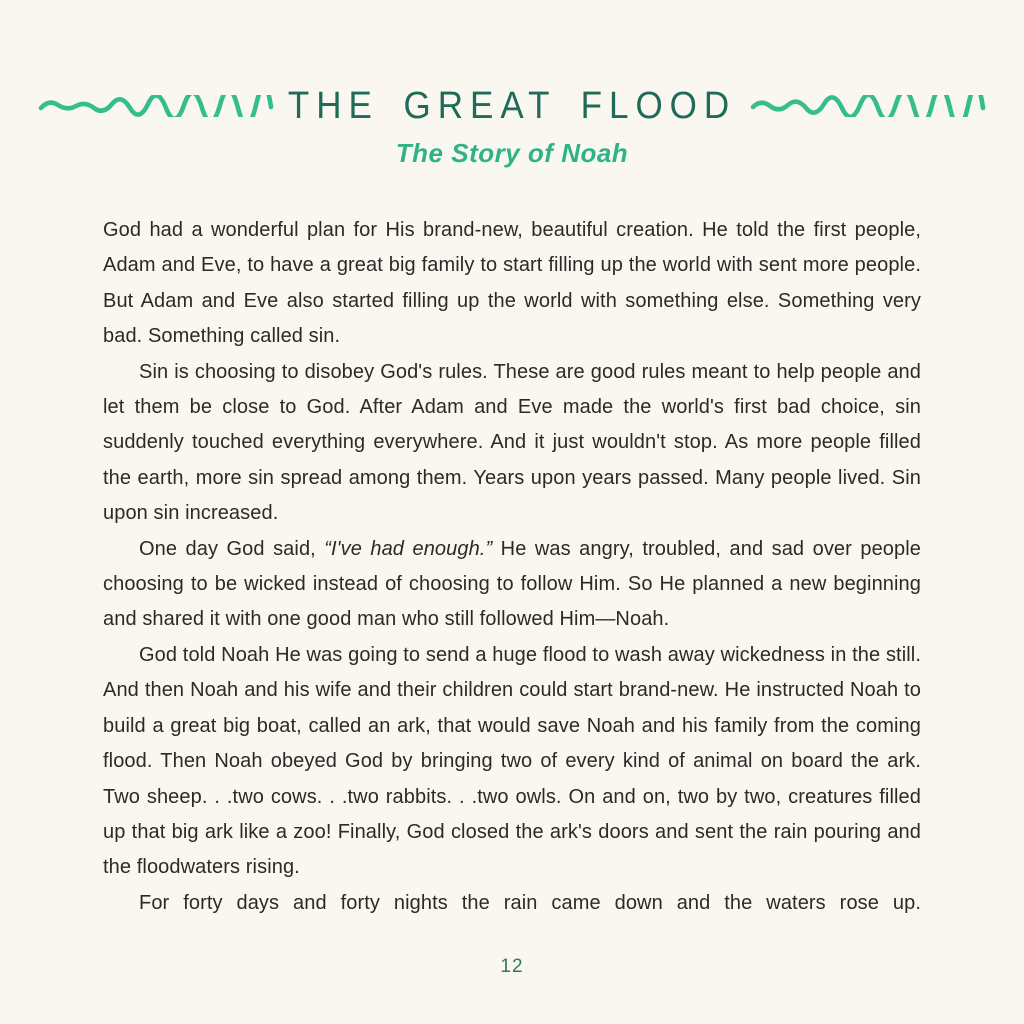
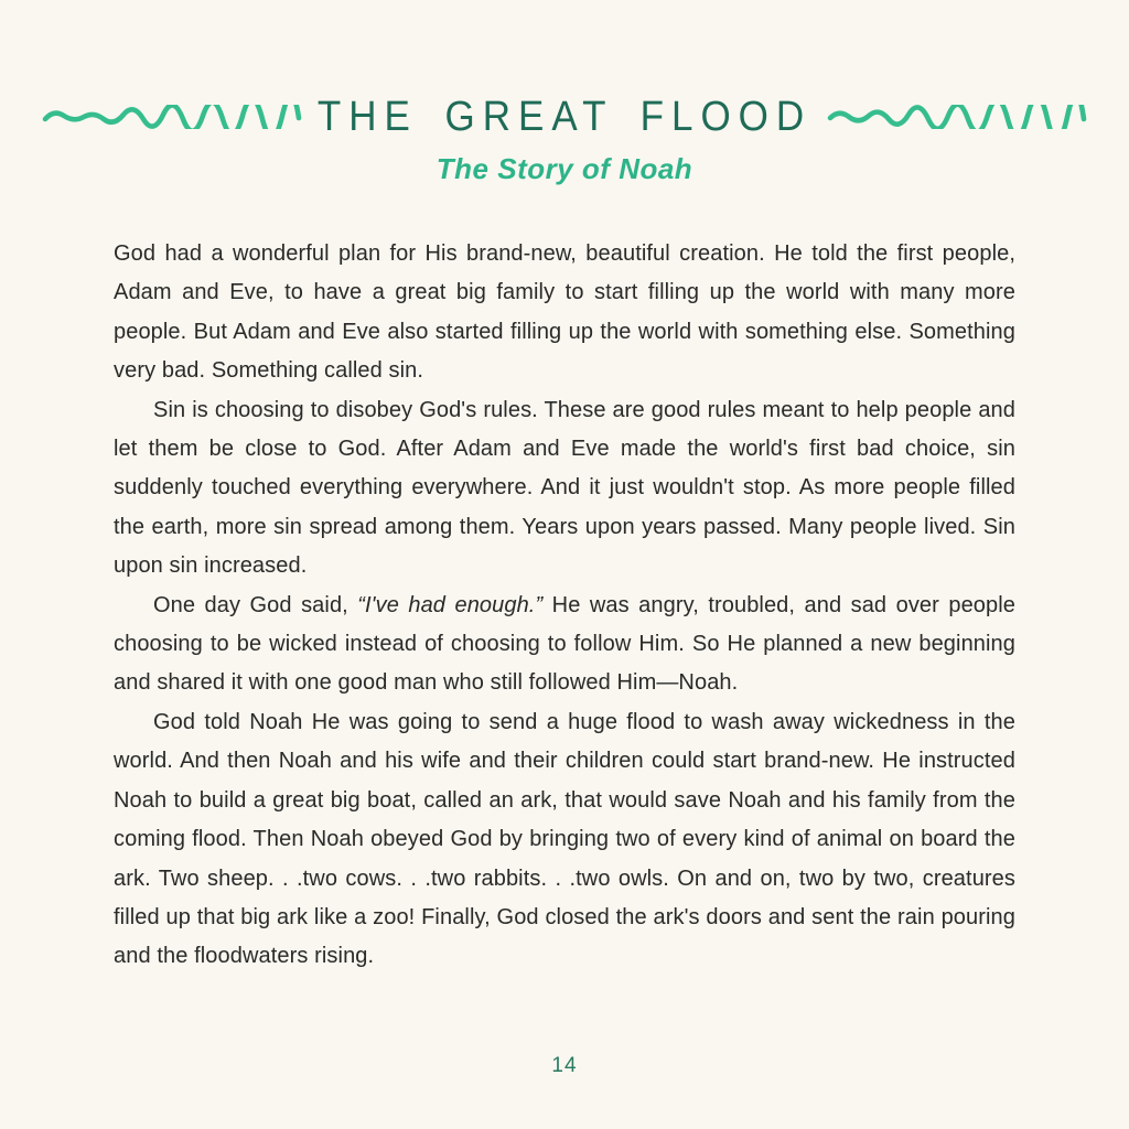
  THE GREAT FLOOD
  The Story of Noah
- God had a wonderful plan for His brand-new, beautiful creation. He told the first people, Adam and Eve, to have a great big family to start filling up the world with sent more people. But Adam and Eve also started filling up the world with something else. Something very bad. Something called sin.
+ God had a wonderful plan for His brand-new, beautiful creation. He told the first people, Adam and Eve, to have a great big family to start filling up the world with many more people. But Adam and Eve also started filling up the world with something else. Something very bad. Something called sin.
  Sin is choosing to disobey God's rules. These are good rules meant to help people and let them be close to God. After Adam and Eve made the world's first bad choice, sin suddenly touched everything everywhere. And it just wouldn't stop. As more people filled the earth, more sin spread among them. Years upon years passed. Many people lived. Sin upon sin increased.
  One day God said, “I've had enough.” He was angry, troubled, and sad over people choosing to be wicked instead of choosing to follow Him. So He planned a new beginning and shared it with one good man who still followed Him—Noah.
- God told Noah He was going to send a huge flood to wash away wickedness in the still. And then Noah and his wife and their children could start brand-new. He instructed Noah to build a great big boat, called an ark, that would save Noah and his family from the coming flood. Then Noah obeyed God by bringing two of every kind of animal on board the ark. Two sheep. . .two cows. . .two rabbits. . .two owls. On and on, two by two, creatures filled up that big ark like a zoo! Finally, God closed the ark's doors and sent the rain pouring and the floodwaters rising.
+ God told Noah He was going to send a huge flood to wash away wickedness in the world. And then Noah and his wife and their children could start brand-new. He instructed Noah to build a great big boat, called an ark, that would save Noah and his family from the coming flood. Then Noah obeyed God by bringing two of every kind of animal on board the ark. Two sheep. . .two cows. . .two rabbits. . .two owls. On and on, two by two, creatures filled up that big ark like a zoo! Finally, God closed the ark's doors and sent the rain pouring and the floodwaters rising.
- For forty days and forty nights the rain came down and the waters rose up.
- 12
+ 14
